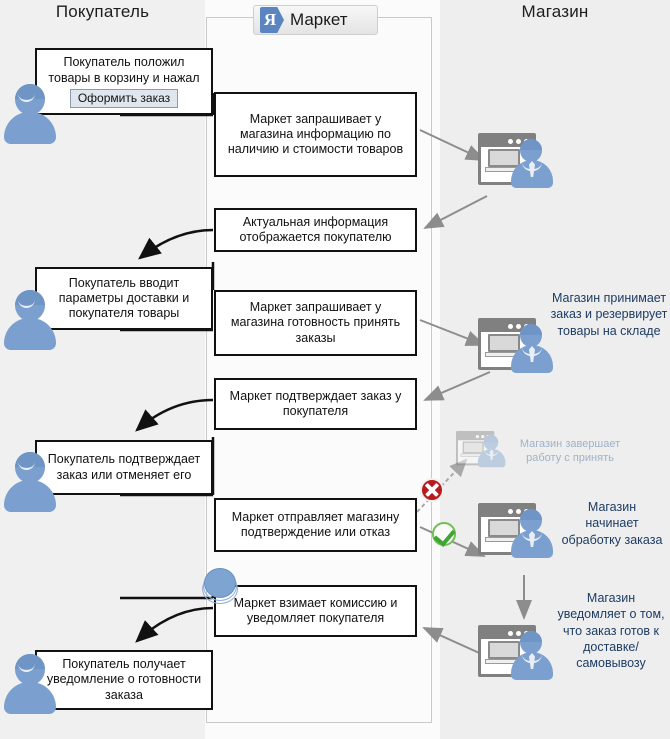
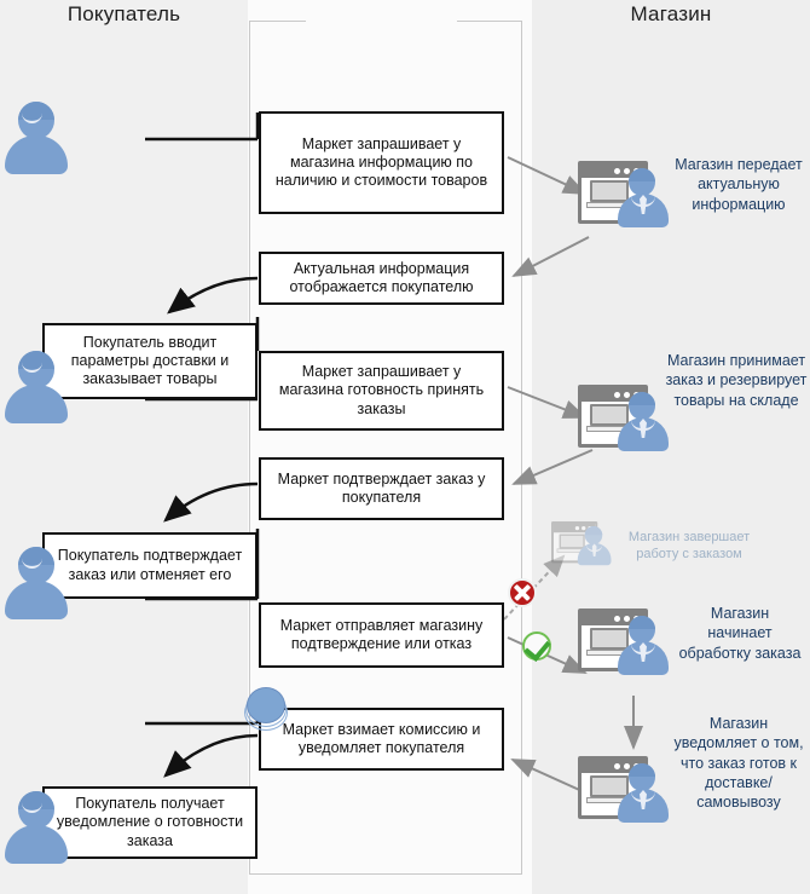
  Покупатель
  Магазин
- Я
- Маркет
- Покупатель положил
- товары в корзину и нажал
- Оформить заказ
- Покупатель вводит параметры доставки и покупателя товары
+ Покупатель вводит параметры доставки и заказывает товары
  Покупатель подтверждает заказ или отменяет его
  Покупатель получает уведомление о готовности заказа
  Маркет запрашивает у магазина информацию по наличию и стоимости товаров
  Актуальная информация отображается покупателю
  Маркет запрашивает у магазина готовность принять заказы
  Маркет подтверждает заказ у покупателя
  Маркет отправляет магазину подтверждение или отказ
  Маркет взимает комиссию и уведомляет покупателя
+ Магазин передает актуальную информацию
  Магазин принимает заказ и резервирует товары на складе
- Магазин завершает работу с принять
+ Магазин завершает работу с заказом
  Магазин начинает обработку заказа
  Магазин уведомляет о том, что заказ готов к доставке/ самовывозу
